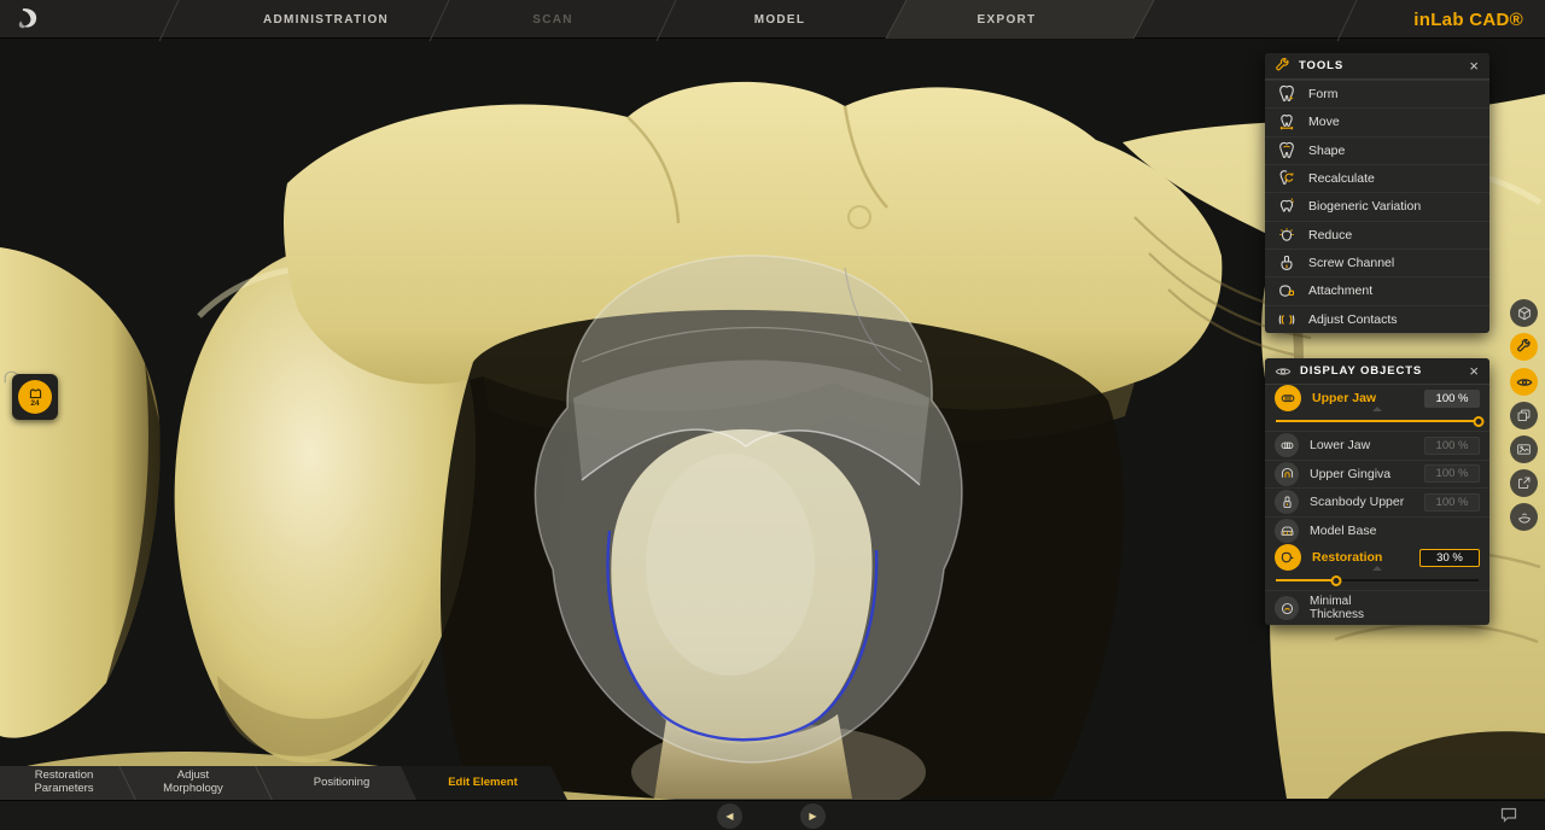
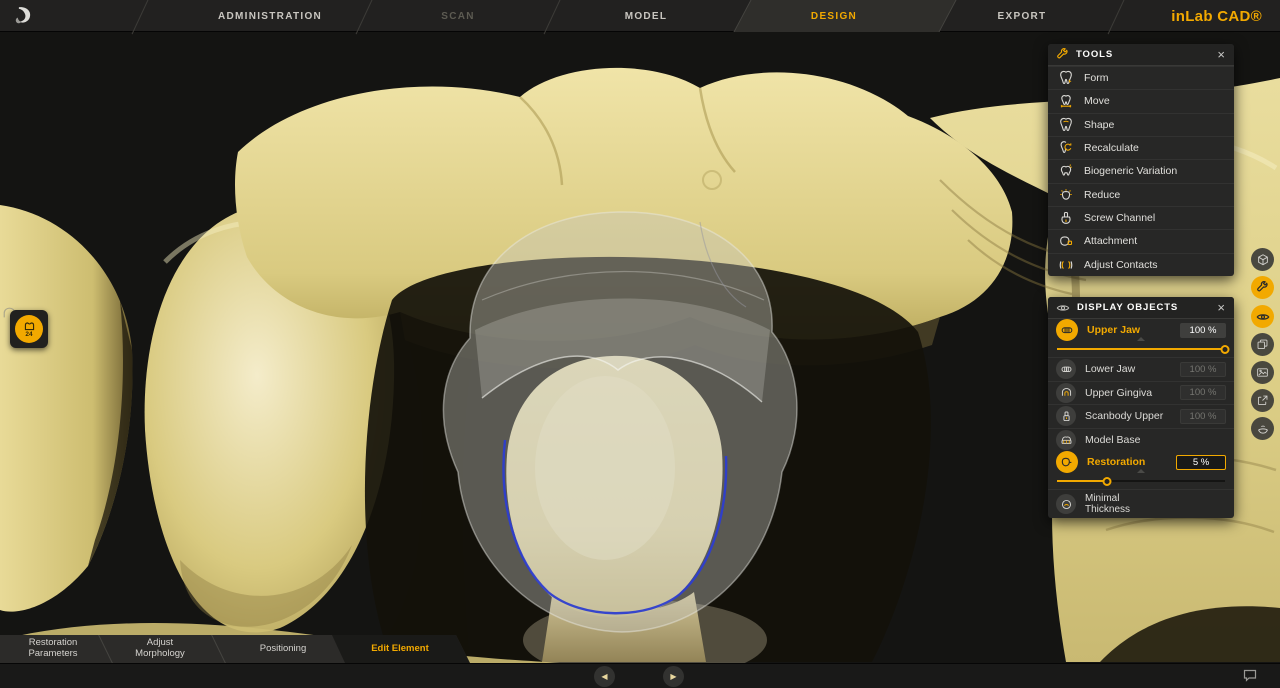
  ADMINISTRATION
  SCAN
  MODEL
+ DESIGN
  EXPORT
  inLab CAD®
  TOOLS
  ×
  Form
  Move
  Shape
  Recalculate
  Biogeneric Variation
  Reduce
  Screw Channel
  Attachment
  Adjust Contacts
  DISPLAY OBJECTS
  ×
  Upper Jaw
  100 %
  Lower Jaw
  100 %
  Upper Gingiva
  100 %
  Scanbody Upper
  100 %
  Model Base
  Restoration
- 30 %
+ 5 %
  Minimal
  Thickness
  Restoration
  Parameters
  Adjust
  Morphology
  Positioning
  Edit Element
  ◀
  ▶
